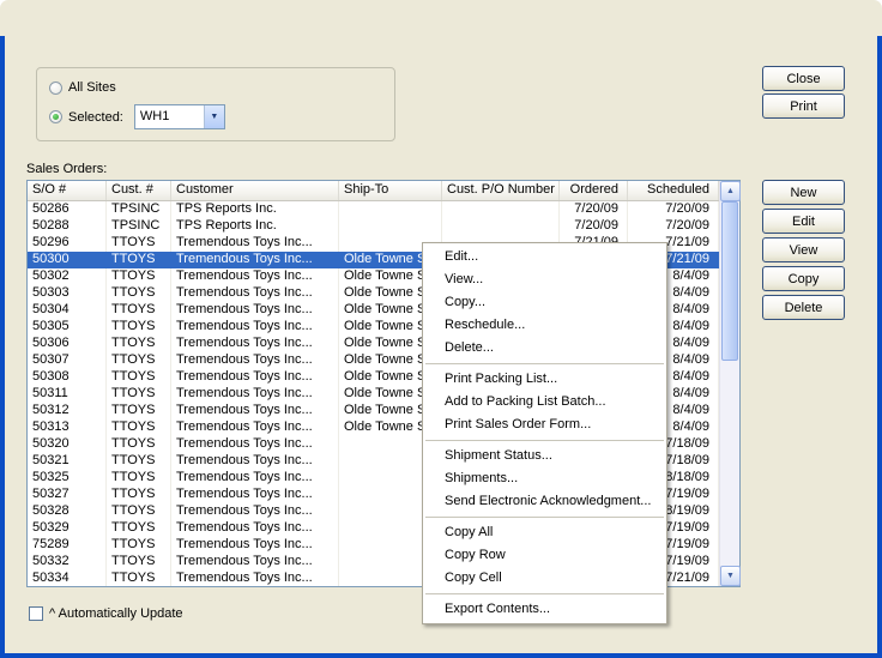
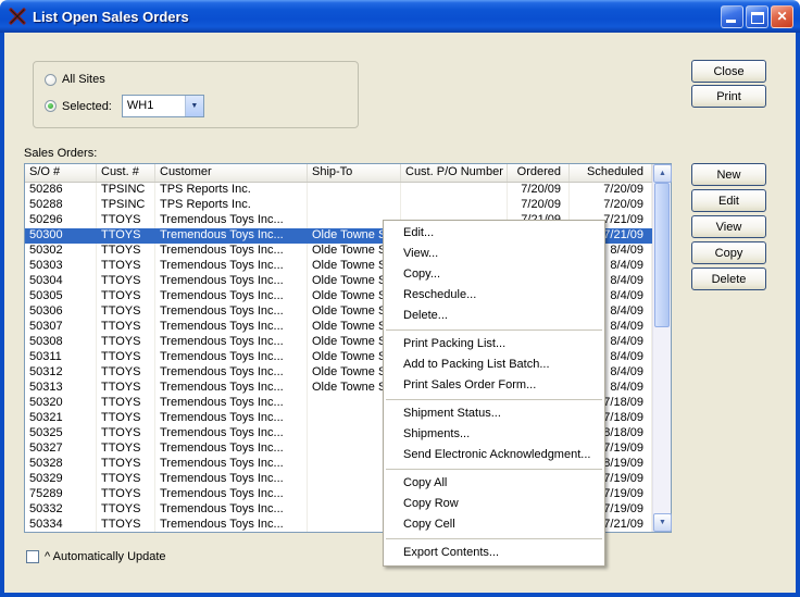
+ List Open Sales Orders
+ ✕
  All Sites
  Selected:
  WH1
  Close
  Print
  Sales Orders:
  S/O #
  Cust. #
  Customer
  Ship-To
  Cust. P/O Number
  Ordered
  Scheduled
  50286
  TPSINC
  TPS Reports Inc.
  7/20/09
  7/20/09
  50288
  TPSINC
  TPS Reports Inc.
  7/20/09
  7/20/09
  50296
  TTOYS
  Tremendous Toys Inc...
  7/21/09
  50300
  TTOYS
  Tremendous Toys Inc...
  7/21/09
  50302
  TTOYS
  Tremendous Toys Inc...
  8/4/09
  50303
  TTOYS
  Tremendous Toys Inc...
  8/4/09
  50304
  TTOYS
  Tremendous Toys Inc...
  8/4/09
  50305
  TTOYS
  Tremendous Toys Inc...
  8/4/09
  50306
  TTOYS
  Tremendous Toys Inc...
  8/4/09
  50307
  TTOYS
  Tremendous Toys Inc...
  8/4/09
  50308
  TTOYS
  Tremendous Toys Inc...
  8/4/09
  50311
  TTOYS
  Tremendous Toys Inc...
  8/4/09
  50312
  TTOYS
  Tremendous Toys Inc...
  8/4/09
  50313
  TTOYS
  Tremendous Toys Inc...
  8/4/09
  50320
  TTOYS
  Tremendous Toys Inc...
  7/18/09
  50321
  TTOYS
  Tremendous Toys Inc...
  7/18/09
  50325
  TTOYS
  Tremendous Toys Inc...
  8/18/09
  50327
  TTOYS
  Tremendous Toys Inc...
  7/19/09
  50328
  TTOYS
  Tremendous Toys Inc...
  8/19/09
  50329
  TTOYS
  Tremendous Toys Inc...
  7/19/09
  75289
  TTOYS
  Tremendous Toys Inc...
  7/19/09
  50332
  TTOYS
  Tremendous Toys Inc...
  7/19/09
  50334
  TTOYS
  Tremendous Toys Inc...
  7/21/09
  New
  Edit
  View
  Copy
  Delete
  Edit...
  View...
  Copy...
  Reschedule...
  Delete...
  Print Packing List...
  Add to Packing List Batch...
  Print Sales Order Form...
  Shipment Status...
  Shipments...
  Send Electronic Acknowledgment...
  Copy All
  Copy Row
  Copy Cell
  Export Contents...
  ^ Automatically Update
